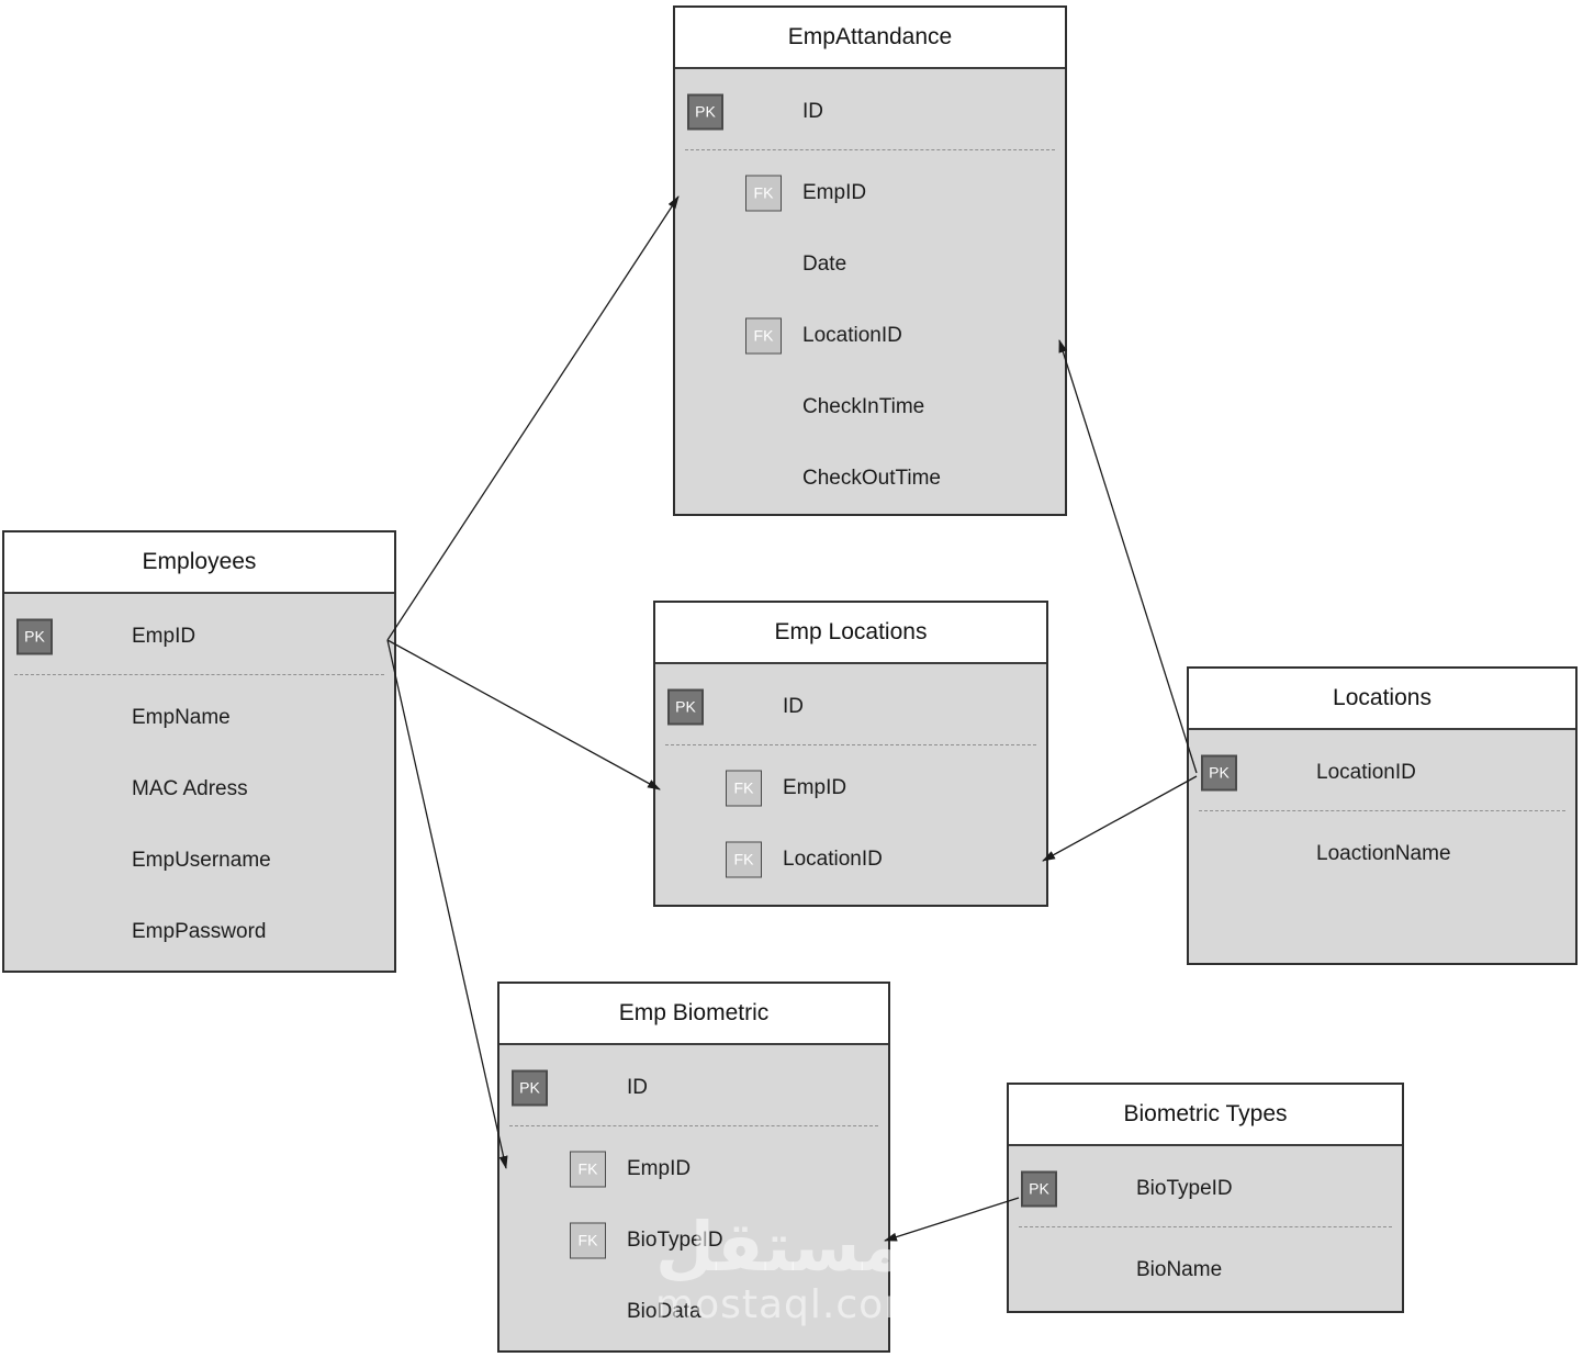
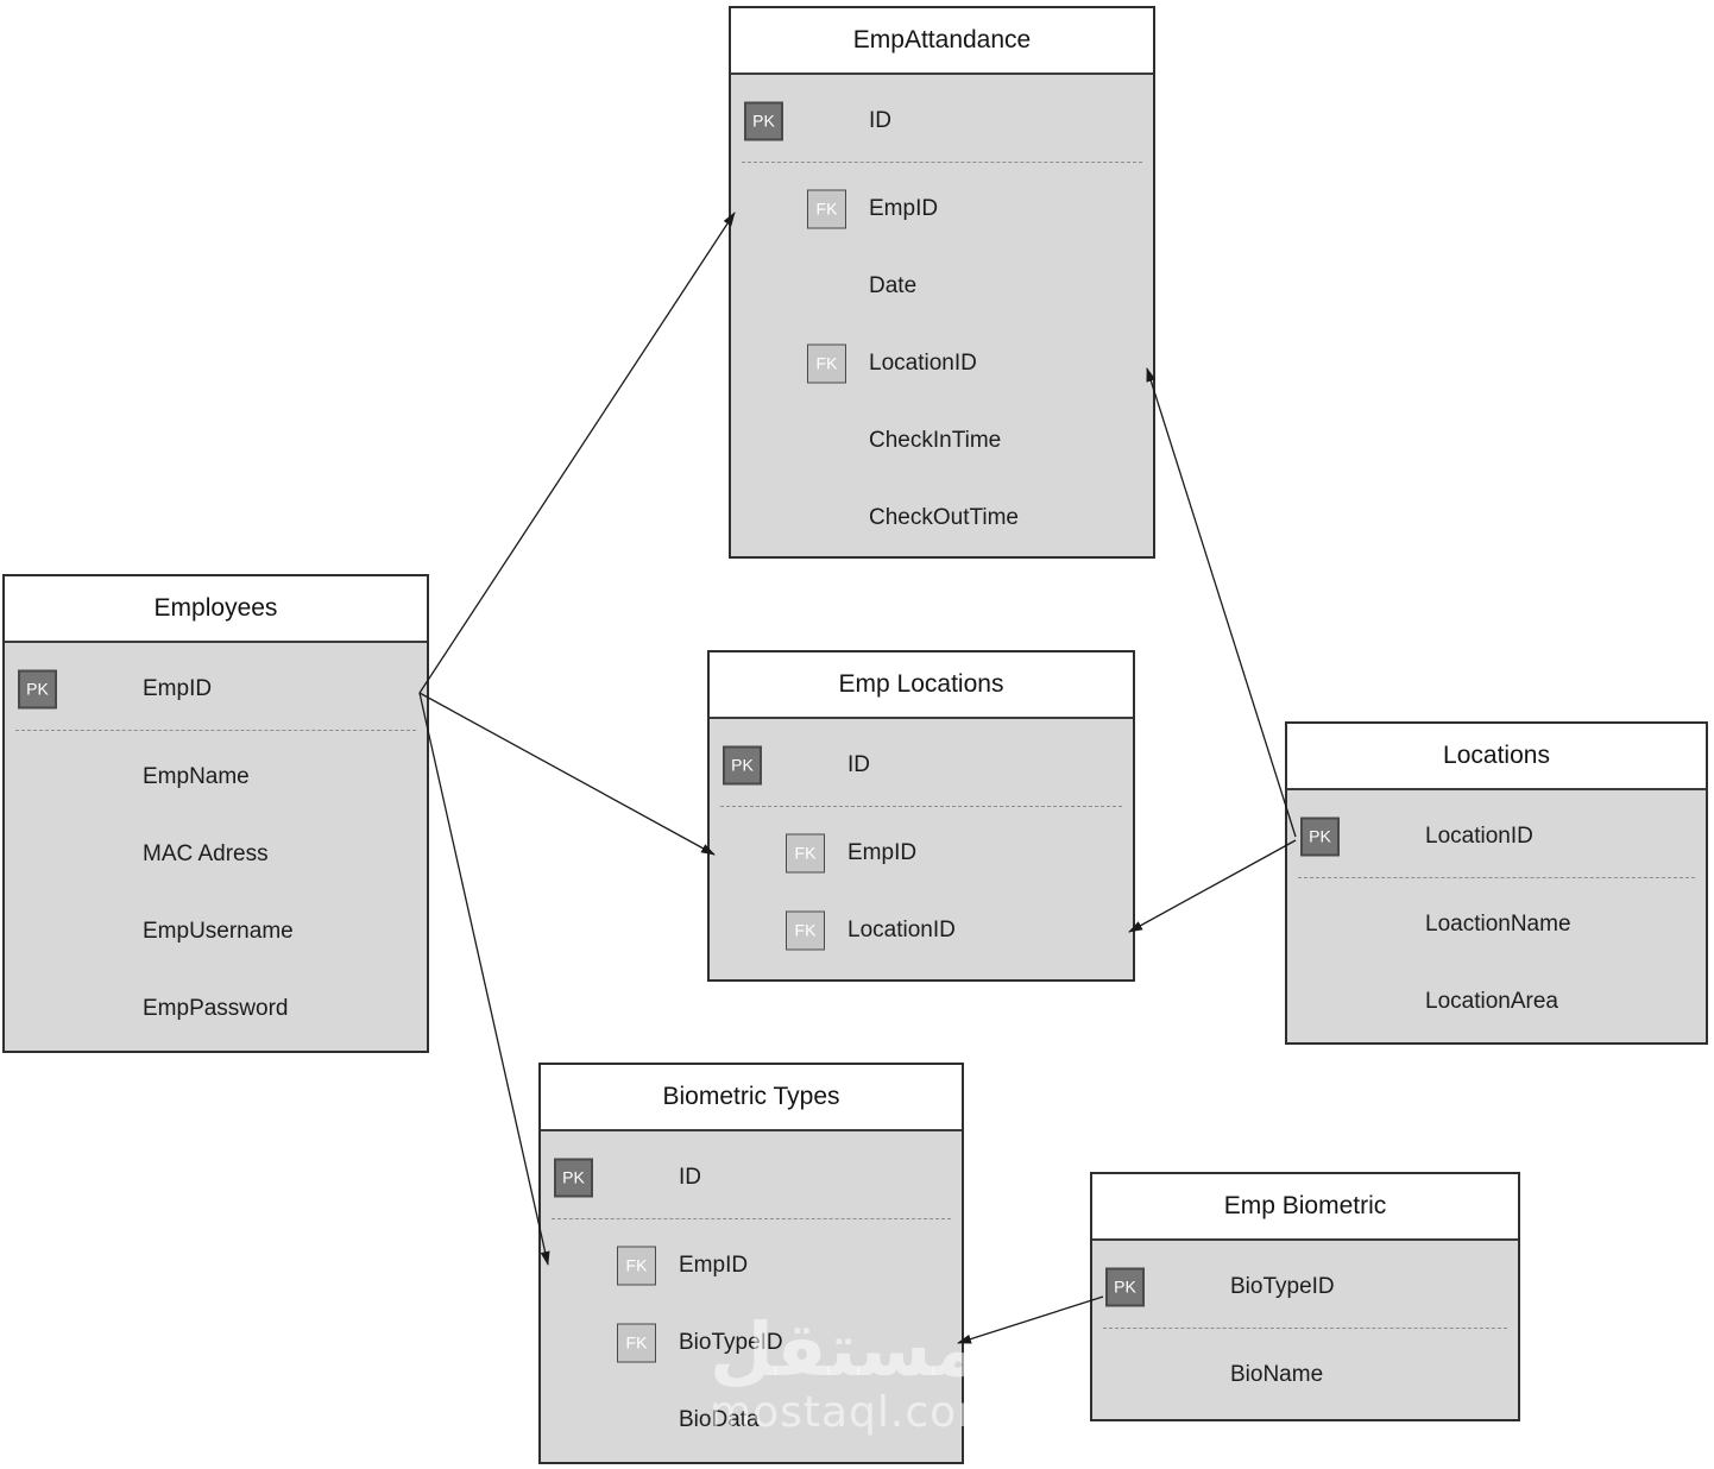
  EmpAttandance
  PK
  ID
  FK
  EmpID
  Date
  FK
  LocationID
  CheckInTime
  CheckOutTime
  Employees
  PK
  EmpID
  EmpName
  MAC Adress
  EmpUsername
  EmpPassword
  Emp Locations
  PK
  ID
  FK
  EmpID
  FK
  LocationID
  Locations
  PK
  LocationID
  LoactionName
+ LocationArea
- Emp Biometric
+ Biometric Types
  PK
  ID
  FK
  EmpID
  FK
  BioTypeID
  BioData
- Biometric Types
+ Emp Biometric
  PK
  BioTypeID
  BioName
  مستقل
  mostaql.com
